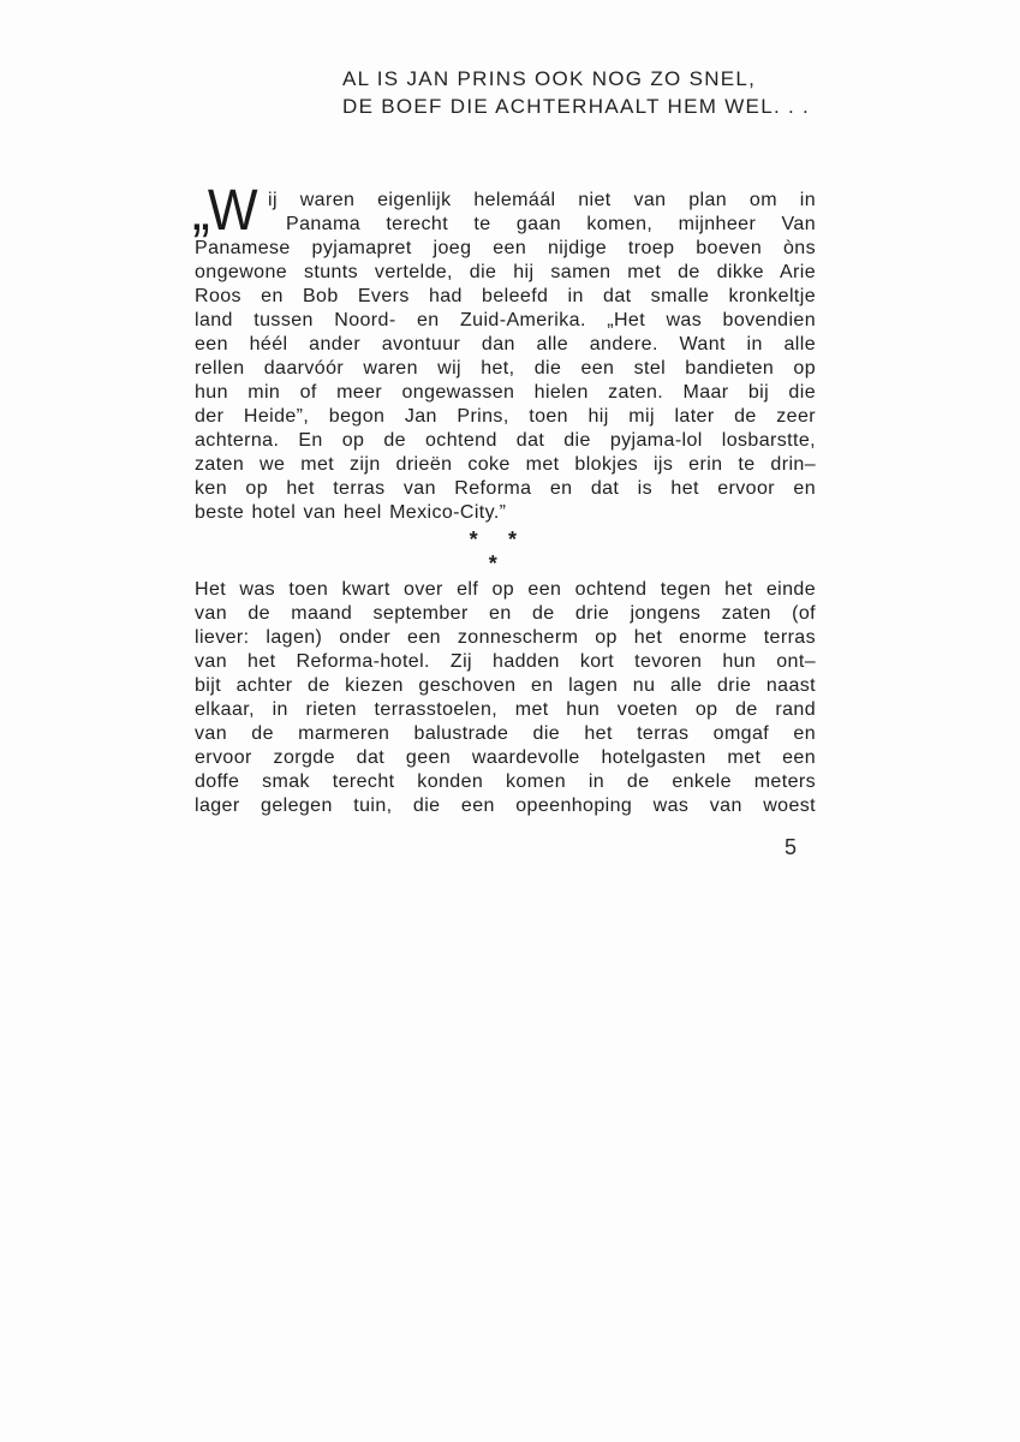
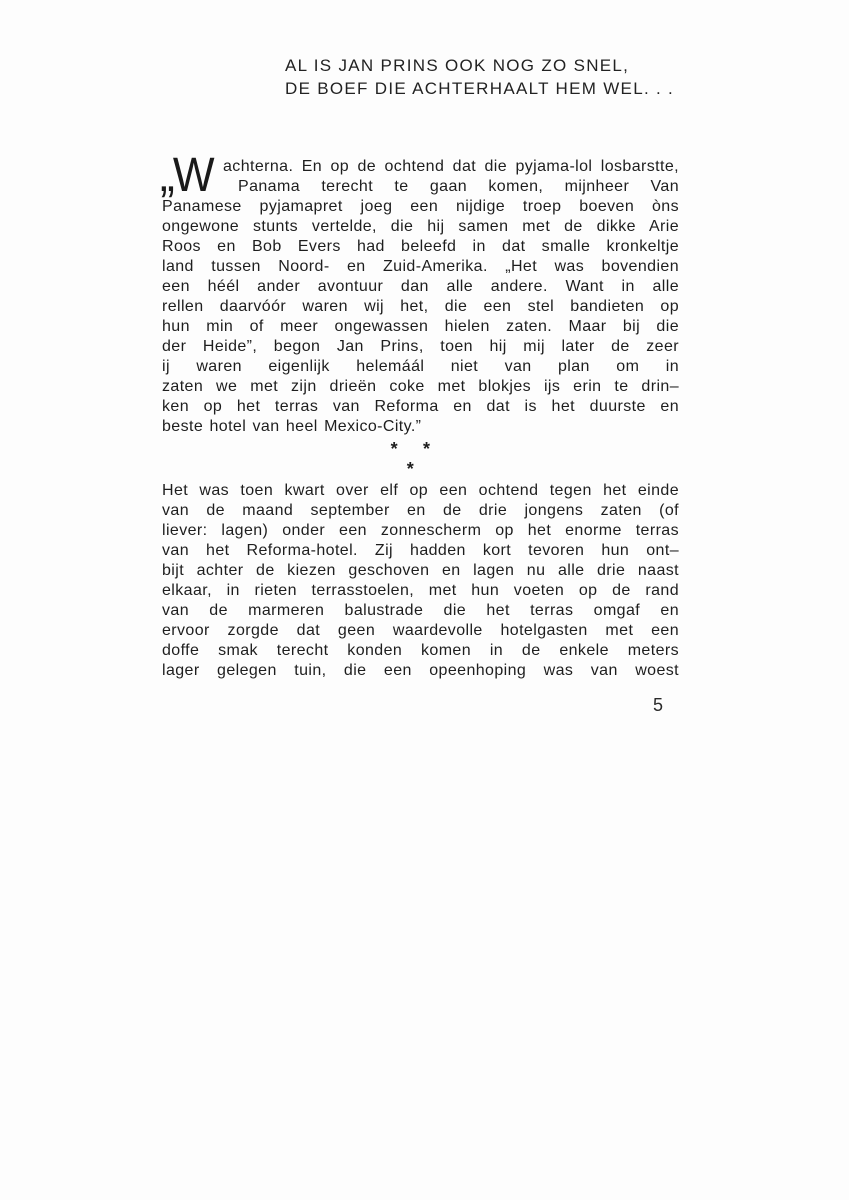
  AL IS JAN PRINS OOK NOG ZO SNEL,
  DE BOEF DIE ACHTERHAALT HEM WEL. . .
  „W
- ij waren eigenlijk helemáál niet van plan om in
+ achterna. En op de ochtend dat die pyjama-lol losbarstte,
  Panama terecht te gaan komen, mijnheer Van
  Panamese pyjamapret joeg een nijdige troep boeven òns
  ongewone stunts vertelde, die hij samen met de dikke Arie
  Roos en Bob Evers had beleefd in dat smalle kronkeltje
  land tussen Noord- en Zuid-Amerika. „Het was bovendien
  een héél ander avontuur dan alle andere. Want in alle
  rellen daarvóór waren wij het, die een stel bandieten op
  hun min of meer ongewassen hielen zaten. Maar bij die
  der Heide”, begon Jan Prins, toen hij mij later de zeer
- achterna. En op de ochtend dat die pyjama-lol losbarstte,
+ ij waren eigenlijk helemáál niet van plan om in
  zaten we met zijn drieën coke met blokjes ijs erin te drin–
- ken op het terras van Reforma en dat is het ervoor en
+ ken op het terras van Reforma en dat is het duurste en
  beste hotel van heel Mexico-City.”
  * *
  *
  Het was toen kwart over elf op een ochtend tegen het einde
  van de maand september en de drie jongens zaten (of
  liever: lagen) onder een zonnescherm op het enorme terras
  van het Reforma-hotel. Zij hadden kort tevoren hun ont–
  bijt achter de kiezen geschoven en lagen nu alle drie naast
  elkaar, in rieten terrasstoelen, met hun voeten op de rand
  van de marmeren balustrade die het terras omgaf en
  ervoor zorgde dat geen waardevolle hotelgasten met een
  doffe smak terecht konden komen in de enkele meters
  lager gelegen tuin, die een opeenhoping was van woest
  5
